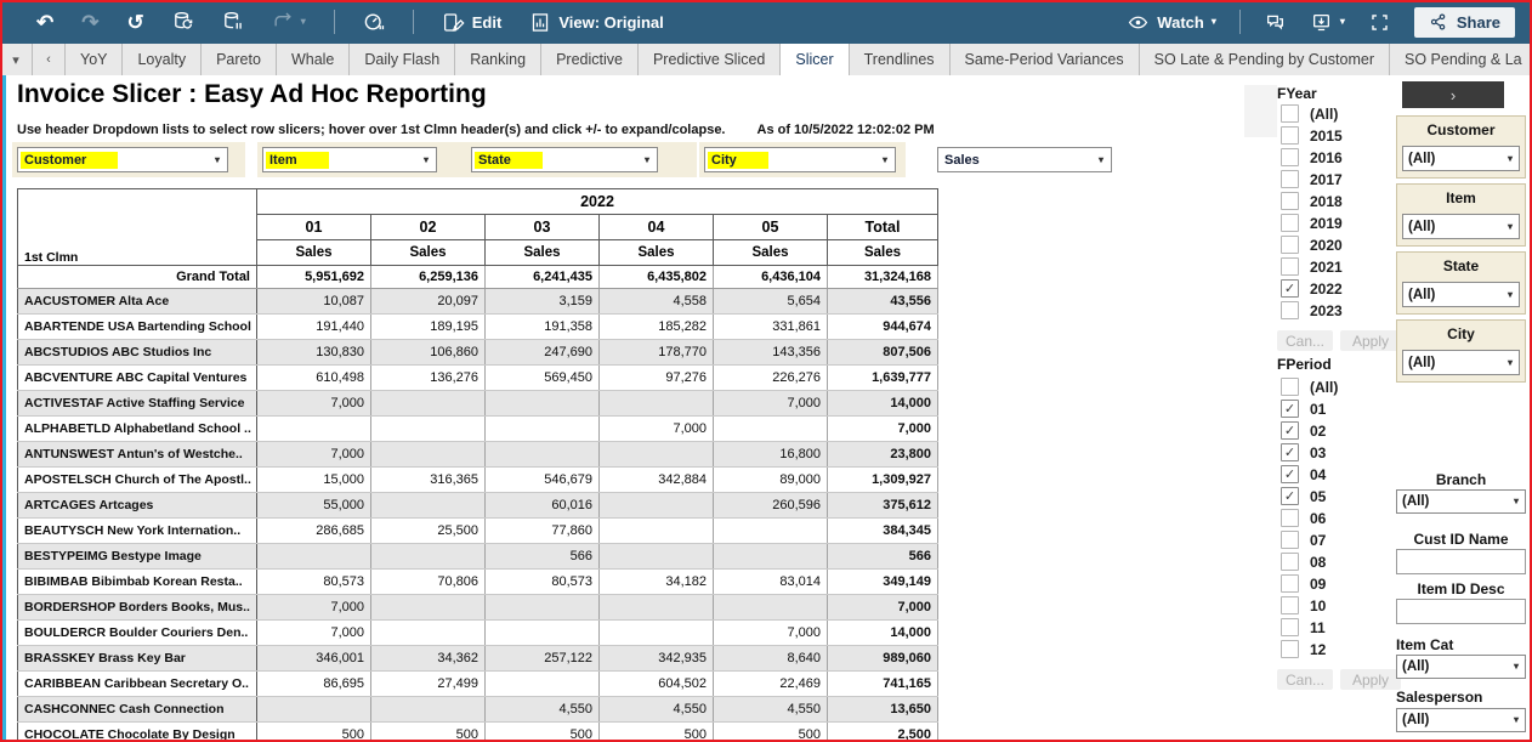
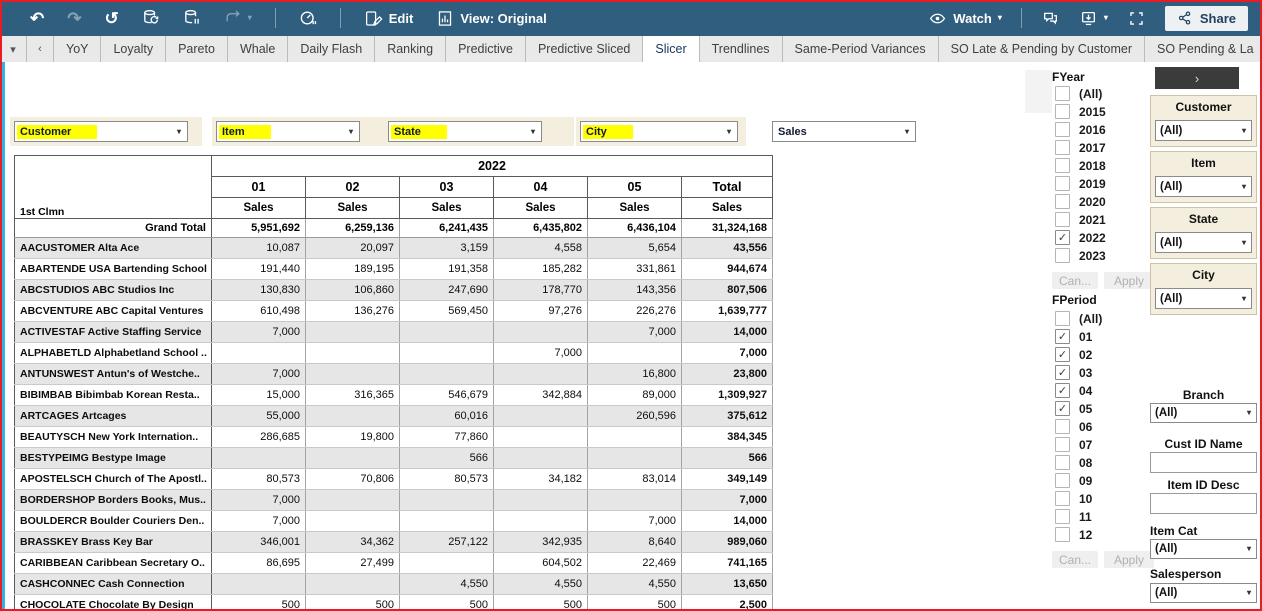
  ↶
  ↷
  ↺
  ▾
  Edit
  View: Original
  Watch
  ▾
  ▾
  Share
  ▾
  ‹
  YoY
  Loyalty
  Pareto
  Whale
  Daily Flash
  Ranking
  Predictive
  Predictive Sliced
  Slicer
  Trendlines
  Same-Period Variances
  SO Late & Pending by Customer
  SO Pending & La
- Invoice Slicer : Easy Ad Hoc Reporting
- Use header Dropdown lists to select row slicers; hover over 1st Clmn header(s) and click +/- to expand/colapse. As of 10/5/2022 12:02:02 PM
  Customer
  ▾
  Item
  ▾
  State
  ▾
  City
  ▾
  Sales
  ▾
  1st Clmn	2022
  01	02	03	04	05	Total
  Sales	Sales	Sales	Sales	Sales	Sales
  Grand Total	5,951,692	6,259,136	6,241,435	6,435,802	6,436,104	31,324,168
  AACUSTOMER Alta Ace	10,087	20,097	3,159	4,558	5,654	43,556
  ABARTENDE USA Bartending School	191,440	189,195	191,358	185,282	331,861	944,674
  ABCSTUDIOS ABC Studios Inc	130,830	106,860	247,690	178,770	143,356	807,506
  ABCVENTURE ABC Capital Ventures	610,498	136,276	569,450	97,276	226,276	1,639,777
  ACTIVESTAF Active Staffing Service	7,000				7,000	14,000
  ALPHABETLD Alphabetland School ..				7,000		7,000
  ANTUNSWEST Antun's of Westche..	7,000				16,800	23,800
- APOSTELSCH Church of The Apostl..	15,000	316,365	546,679	342,884	89,000	1,309,927
+ BIBIMBAB Bibimbab Korean Resta..	15,000	316,365	546,679	342,884	89,000	1,309,927
  ARTCAGES Artcages	55,000		60,016		260,596	375,612
- BEAUTYSCH New York Internation..	286,685	25,500	77,860			384,345
+ BEAUTYSCH New York Internation..	286,685	19,800	77,860			384,345
  BESTYPEIMG Bestype Image			566			566
- BIBIMBAB Bibimbab Korean Resta..	80,573	70,806	80,573	34,182	83,014	349,149
+ APOSTELSCH Church of The Apostl..	80,573	70,806	80,573	34,182	83,014	349,149
  BORDERSHOP Borders Books, Mus..	7,000					7,000
  BOULDERCR Boulder Couriers Den..	7,000				7,000	14,000
  BRASSKEY Brass Key Bar	346,001	34,362	257,122	342,935	8,640	989,060
  CARIBBEAN Caribbean Secretary O..	86,695	27,499		604,502	22,469	741,165
  CASHCONNEC Cash Connection			4,550	4,550	4,550	13,650
  CHOCOLATE Chocolate By Design	500	500	500	500	500	2,500
  FYear
  (All)
  2015
  2016
  2017
  2018
  2019
  2020
  2021
  ✓
  2022
  2023
  Can...
  Apply
  FPeriod
  (All)
  ✓
  01
  ✓
  02
  ✓
  03
  ✓
  04
  ✓
  05
  06
  07
  08
  09
  10
  11
  12
  Can...
  Apply
  ›
  Customer
  (All)
  ▾
  Item
  (All)
  ▾
  State
  (All)
  ▾
  City
  (All)
  ▾
  Branch
  (All)
  ▾
  Cust ID Name
  Item ID Desc
  Item Cat
  (All)
  ▾
  Salesperson
  (All)
  ▾
